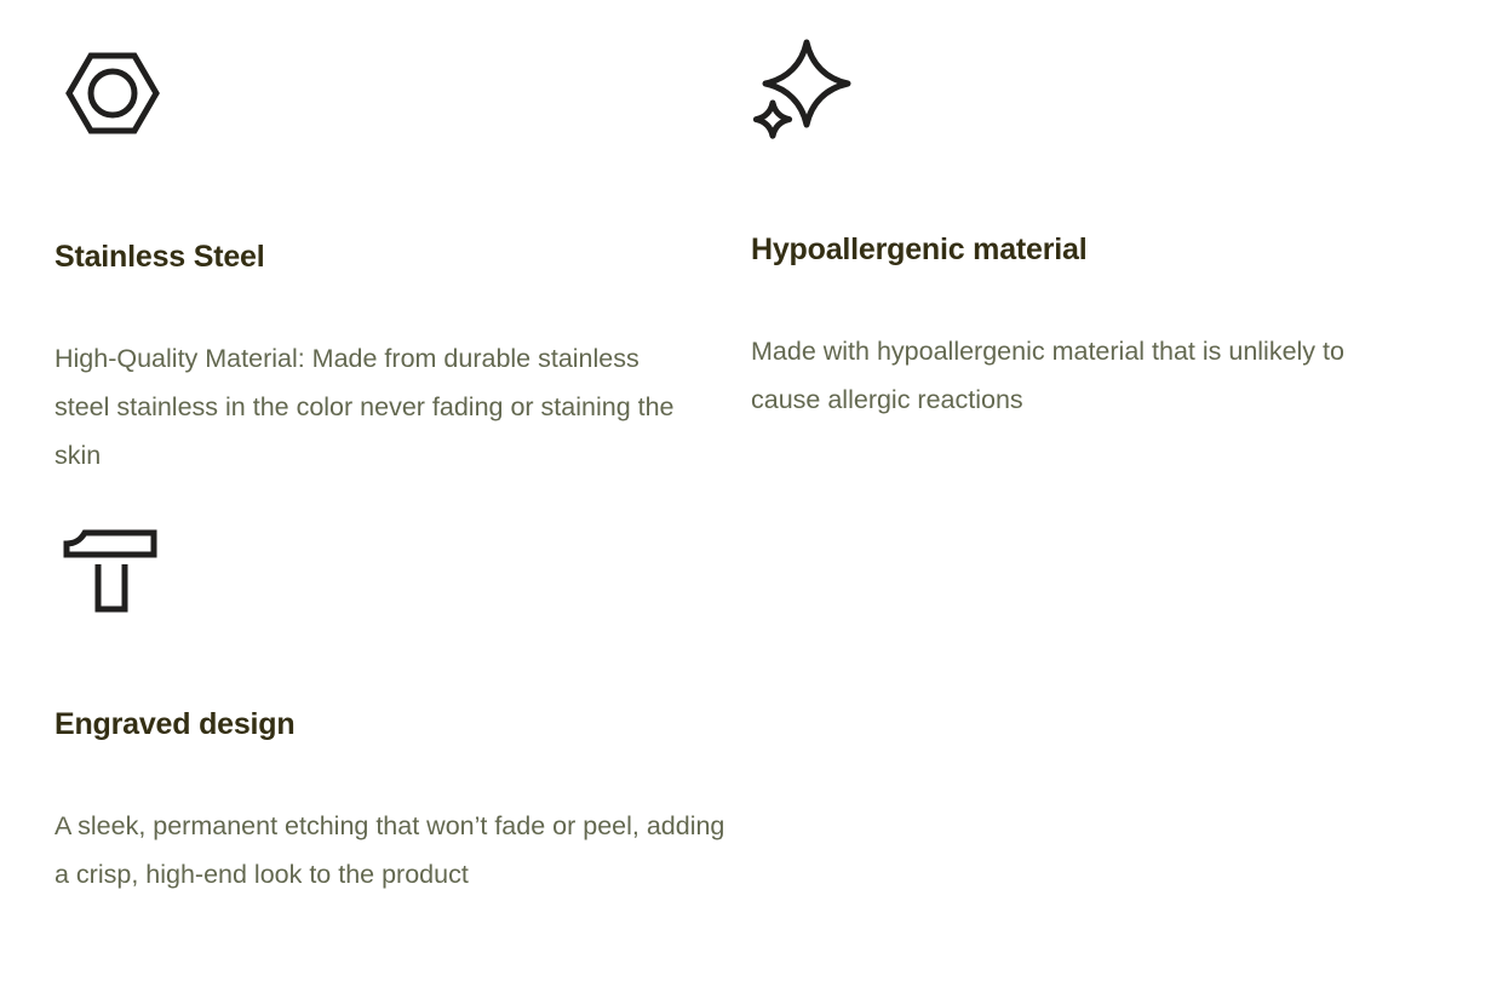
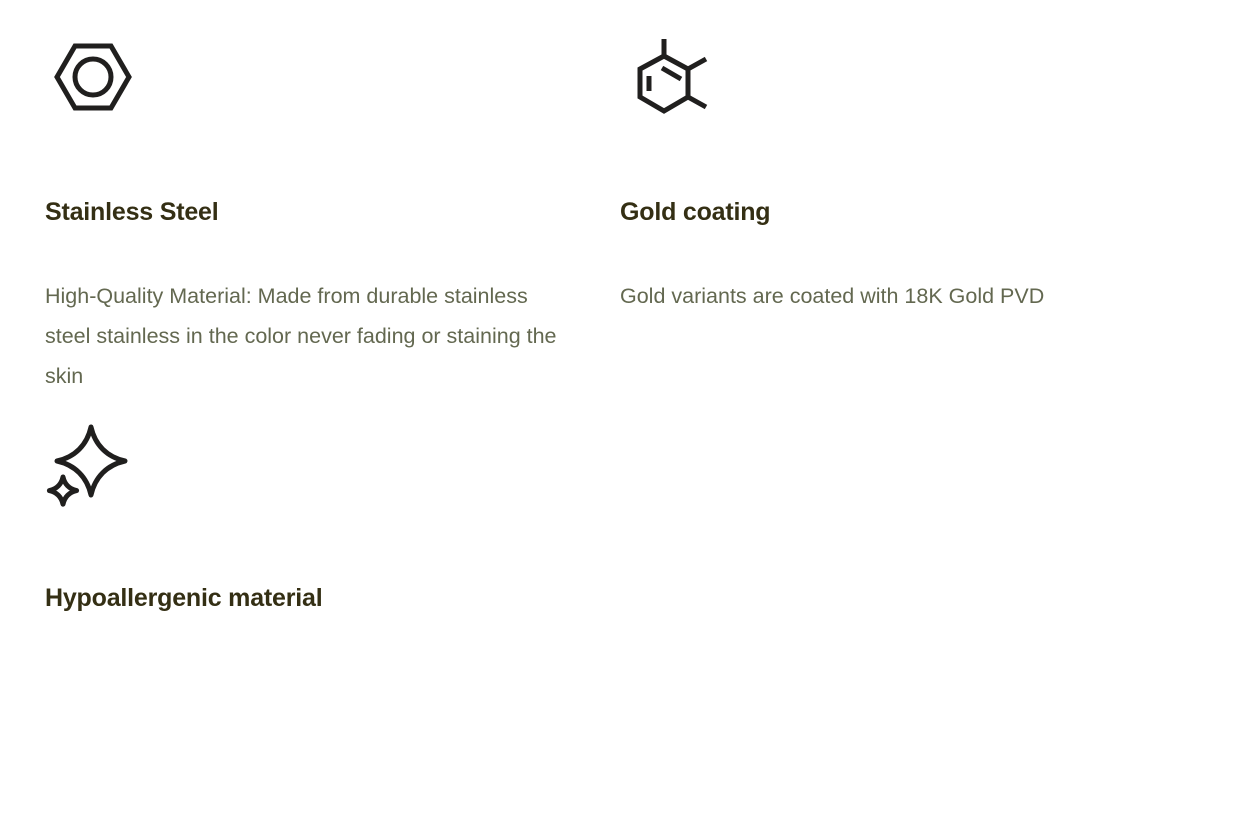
  Stainless Steel
  High-Quality Material: Made from durable stainless steel stainless in the color never fading or staining the skin
+ Gold coating
+ Gold variants are coated with 18K Gold PVD
  Hypoallergenic material
- Made with hypoallergenic material that is unlikely to cause allergic reactions
- Engraved design
- A sleek, permanent etching that won’t fade or peel, adding a crisp, high-end look to the product
